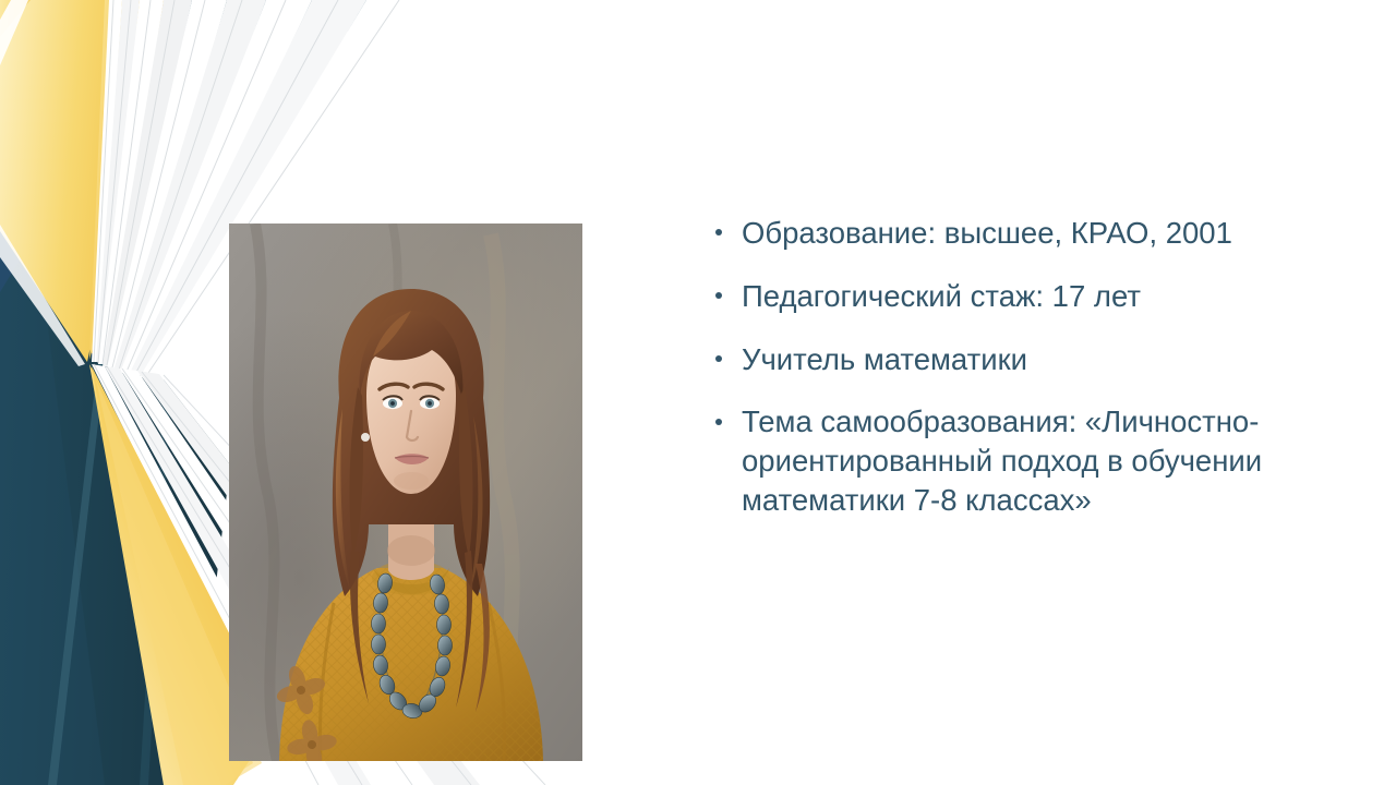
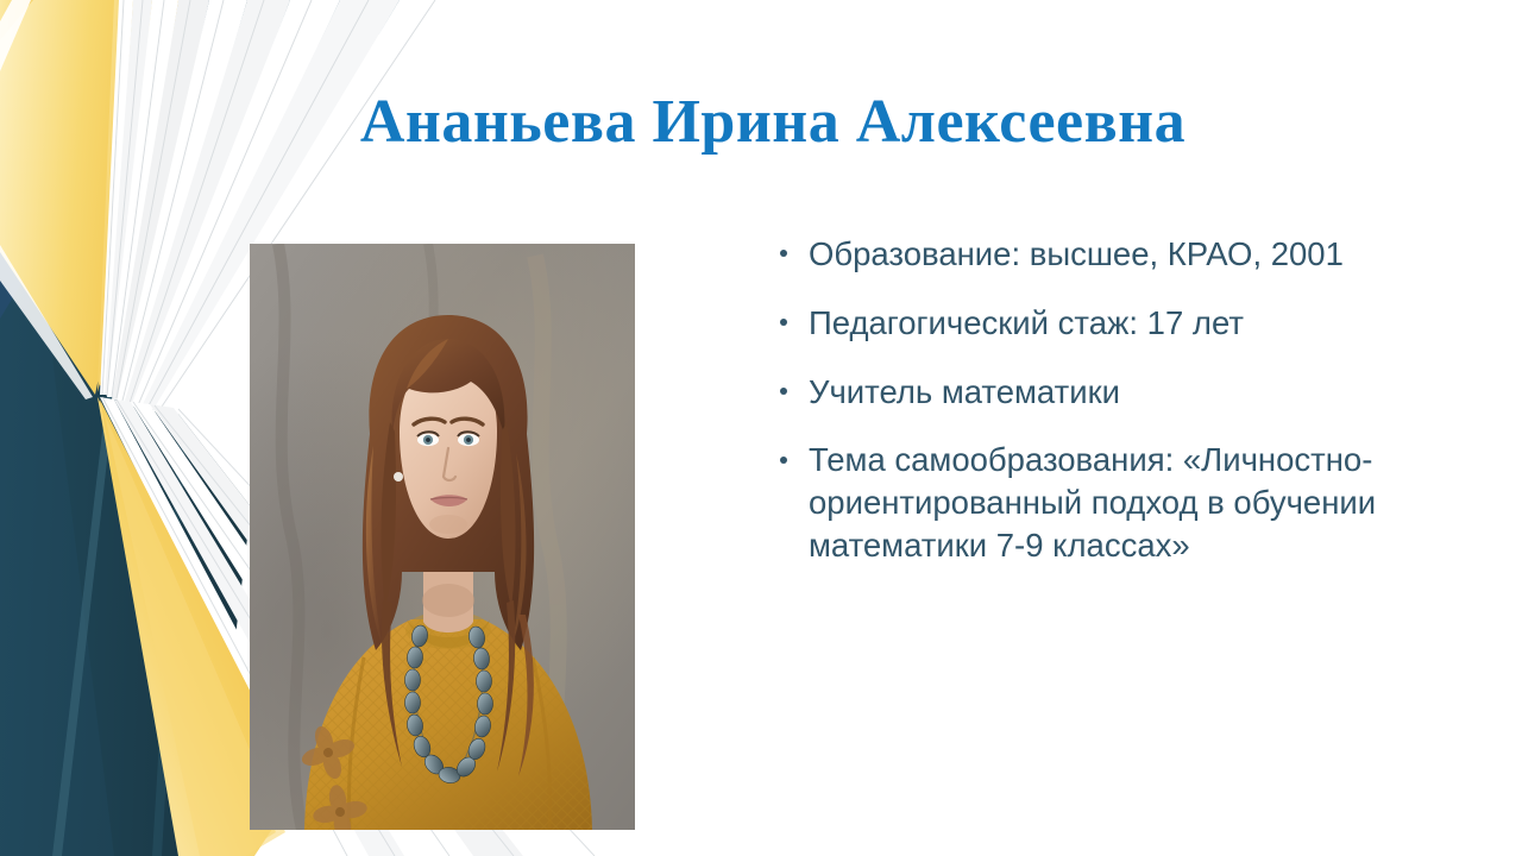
+ Ананьева Ирина Алексеевна
  Образование: высшее, КРАО, 2001
  Педагогический стаж: 17 лет
  Учитель математики
- Тема самообразования: «Личностно-ориентированный подход в обучении математики 7-8 классах»
+ Тема самообразования: «Личностно-ориентированный подход в обучении математики 7-9 классах»
